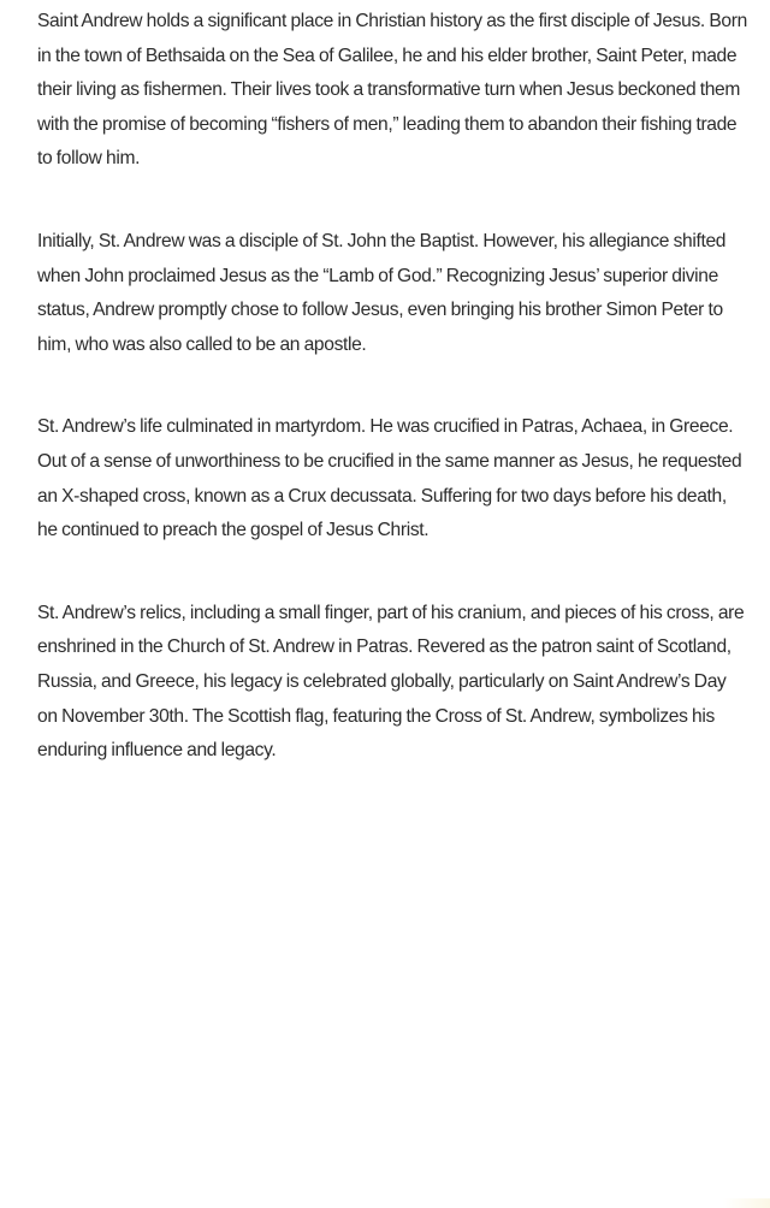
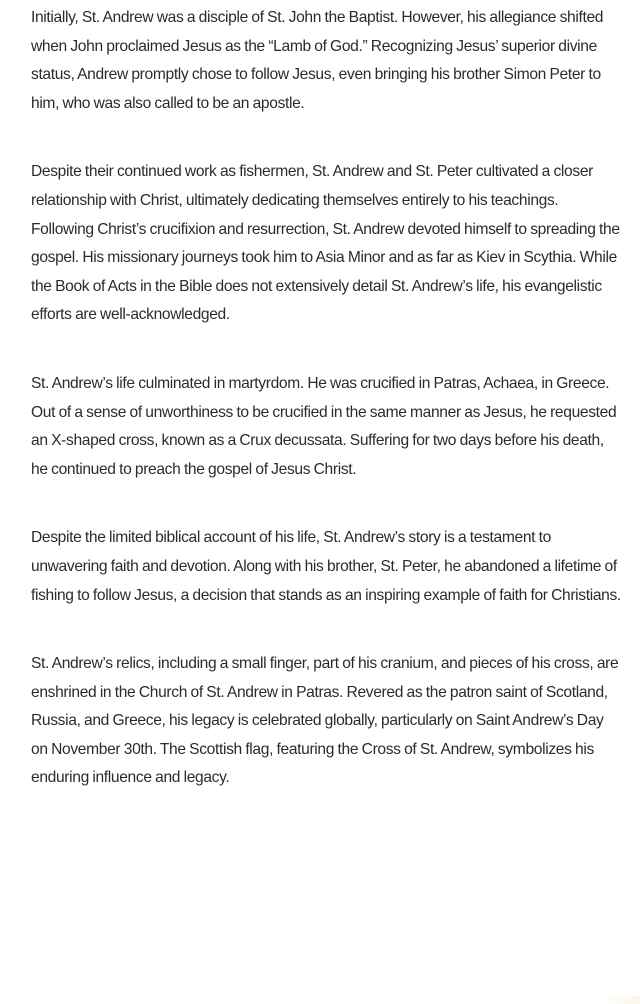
- Saint Andrew holds a significant place in Christian history as the first disciple of Jesus. Born in the town of Bethsaida on the Sea of Galilee, he and his elder brother, Saint Peter, made their living as fishermen. Their lives took a transformative turn when Jesus beckoned them with the promise of becoming “fishers of men,” leading them to abandon their fishing trade to follow him.
  Initially, St. Andrew was a disciple of St. John the Baptist. However, his allegiance shifted when John proclaimed Jesus as the “Lamb of God.” Recognizing Jesus’ superior divine status, Andrew promptly chose to follow Jesus, even bringing his brother Simon Peter to him, who was also called to be an apostle.
+ Despite their continued work as fishermen, St. Andrew and St. Peter cultivated a closer relationship with Christ, ultimately dedicating themselves entirely to his teachings. Following Christ’s crucifixion and resurrection, St. Andrew devoted himself to spreading the gospel. His missionary journeys took him to Asia Minor and as far as Kiev in Scythia. While the Book of Acts in the Bible does not extensively detail St. Andrew’s life, his evangelistic efforts are well-acknowledged.
  St. Andrew’s life culminated in martyrdom. He was crucified in Patras, Achaea, in Greece. Out of a sense of unworthiness to be crucified in the same manner as Jesus, he requested an X-shaped cross, known as a Crux decussata. Suffering for two days before his death, he continued to preach the gospel of Jesus Christ.
+ Despite the limited biblical account of his life, St. Andrew’s story is a testament to unwavering faith and devotion. Along with his brother, St. Peter, he abandoned a lifetime of fishing to follow Jesus, a decision that stands as an inspiring example of faith for Christians.
  St. Andrew’s relics, including a small finger, part of his cranium, and pieces of his cross, are enshrined in the Church of St. Andrew in Patras. Revered as the patron saint of Scotland, Russia, and Greece, his legacy is celebrated globally, particularly on Saint Andrew’s Day on November 30th. The Scottish flag, featuring the Cross of St. Andrew, symbolizes his enduring influence and legacy.
